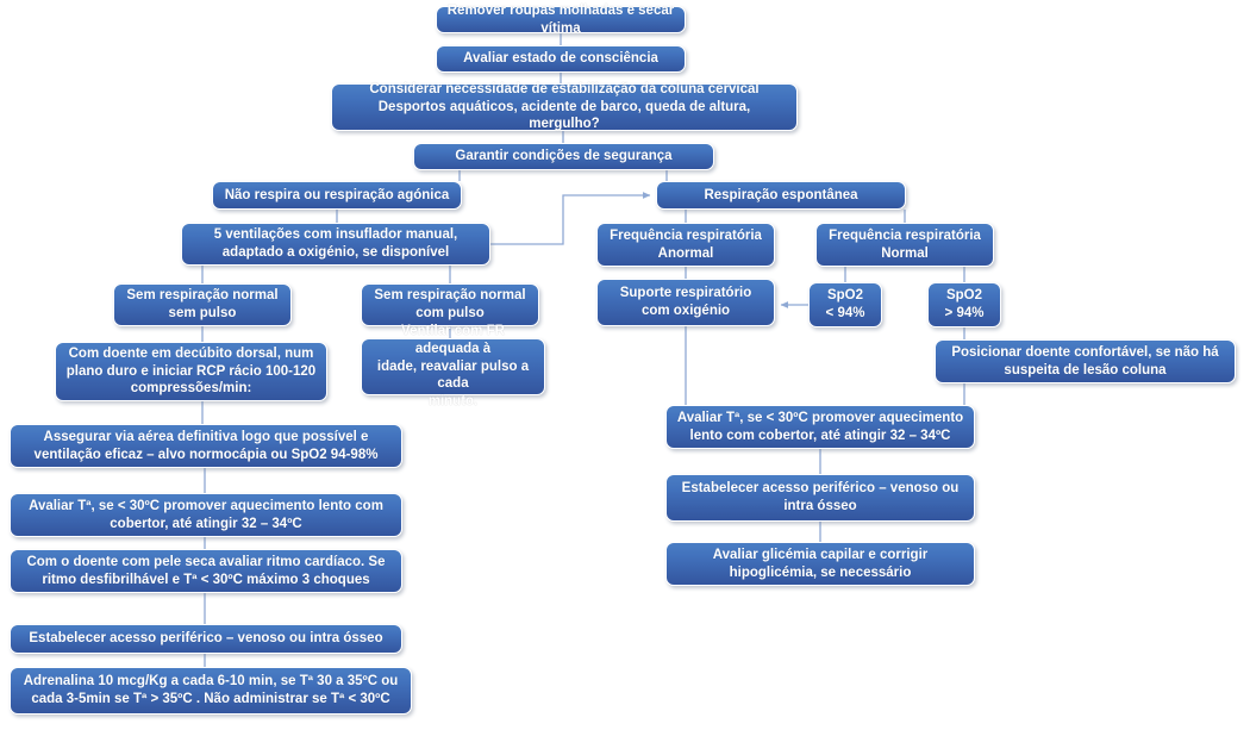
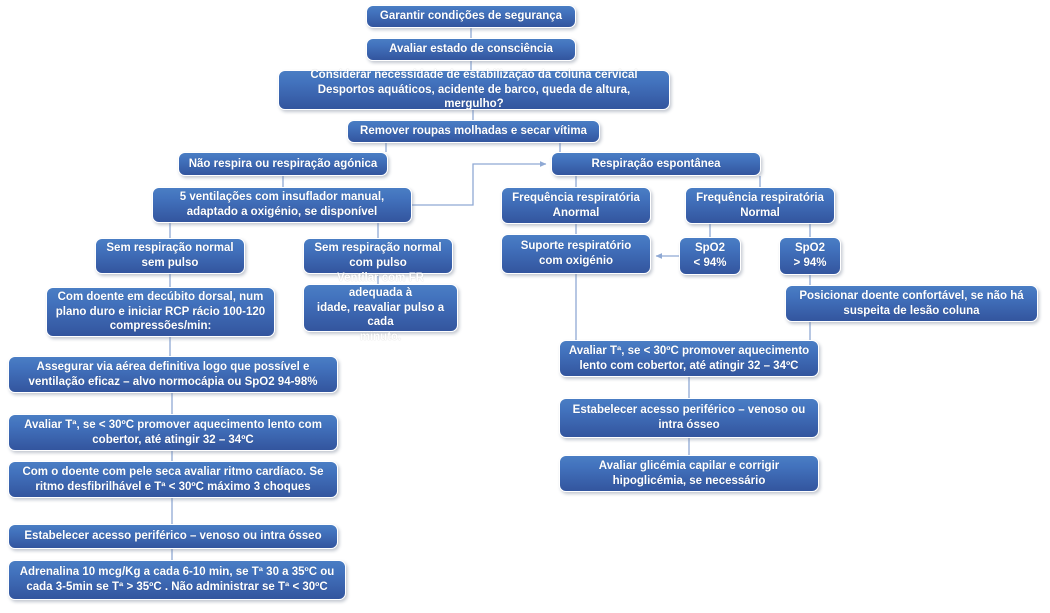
- Remover roupas molhadas e secar vítima
+ Garantir condições de segurança
  Avaliar estado de consciência
  Considerar necessidade de estabilização da coluna cervical
  Desportos aquáticos, acidente de barco, queda de altura, mergulho?
- Garantir condições de segurança
+ Remover roupas molhadas e secar vítima
  Não respira ou respiração agónica
  Respiração espontânea
  5 ventilações com insuflador manual,
  adaptado a oxigénio, se disponível
  Frequência respiratória
  Anormal
  Frequência respiratória
  Normal
  Sem respiração normal
  sem pulso
  Sem respiração normal
  com pulso
  Suporte respiratório
  com oxigénio
  SpO2
  < 94%
  SpO2
  > 94%
  Com doente em decúbito dorsal, num
  plano duro e iniciar RCP rácio 100-120
  compressões/min:
  Ventilar com FR adequada à
  idade, reavaliar pulso a cada
  minuto.
  Posicionar doente confortável, se não há
  suspeita de lesão coluna
  Assegurar via aérea definitiva logo que possível e
  ventilação eficaz – alvo normocápia ou SpO2 94-98%
  Avaliar Tª, se < 30ºC promover aquecimento
  lento com cobertor, até atingir 32 – 34ºC
  Avaliar Tª, se < 30ºC promover aquecimento lento com
  cobertor, até atingir 32 – 34ºC
  Estabelecer acesso periférico – venoso ou
  intra ósseo
  Com o doente com pele seca avaliar ritmo cardíaco. Se
  ritmo desfibrilhável e Tª < 30ºC máximo 3 choques
  Avaliar glicémia capilar e corrigir
  hipoglicémia, se necessário
  Estabelecer acesso periférico – venoso ou intra ósseo
  Adrenalina 10 mcg/Kg a cada 6-10 min, se Tª 30 a 35ºC ou
  cada 3-5min se Tª > 35ºC . Não administrar se Tª < 30ºC
